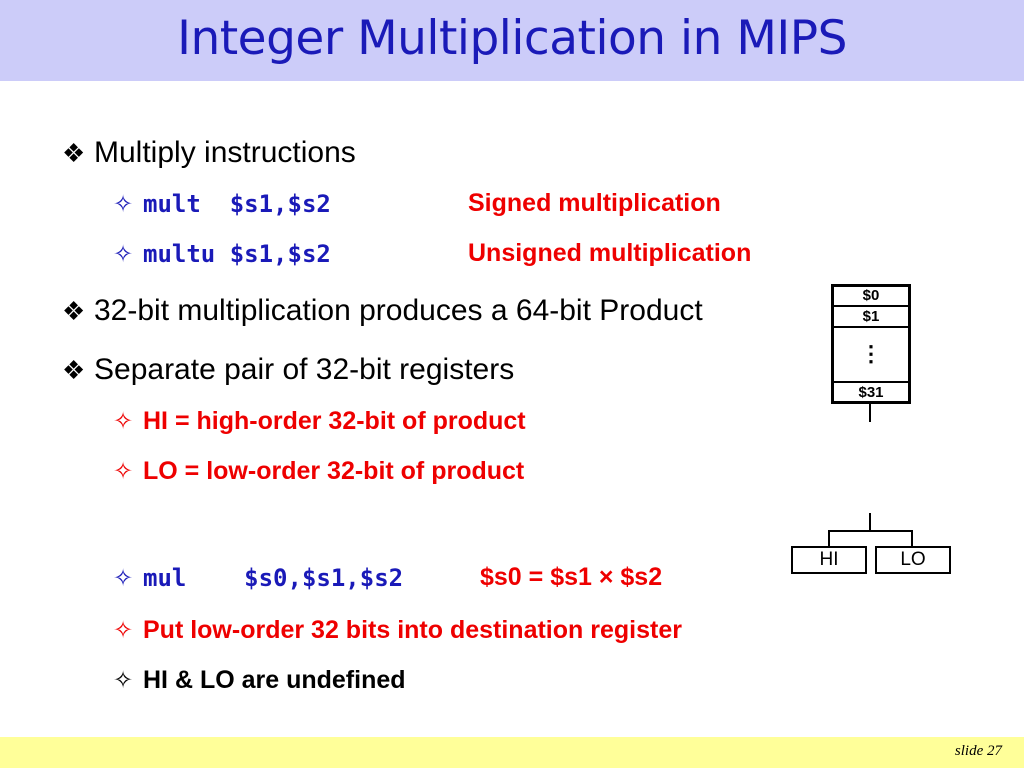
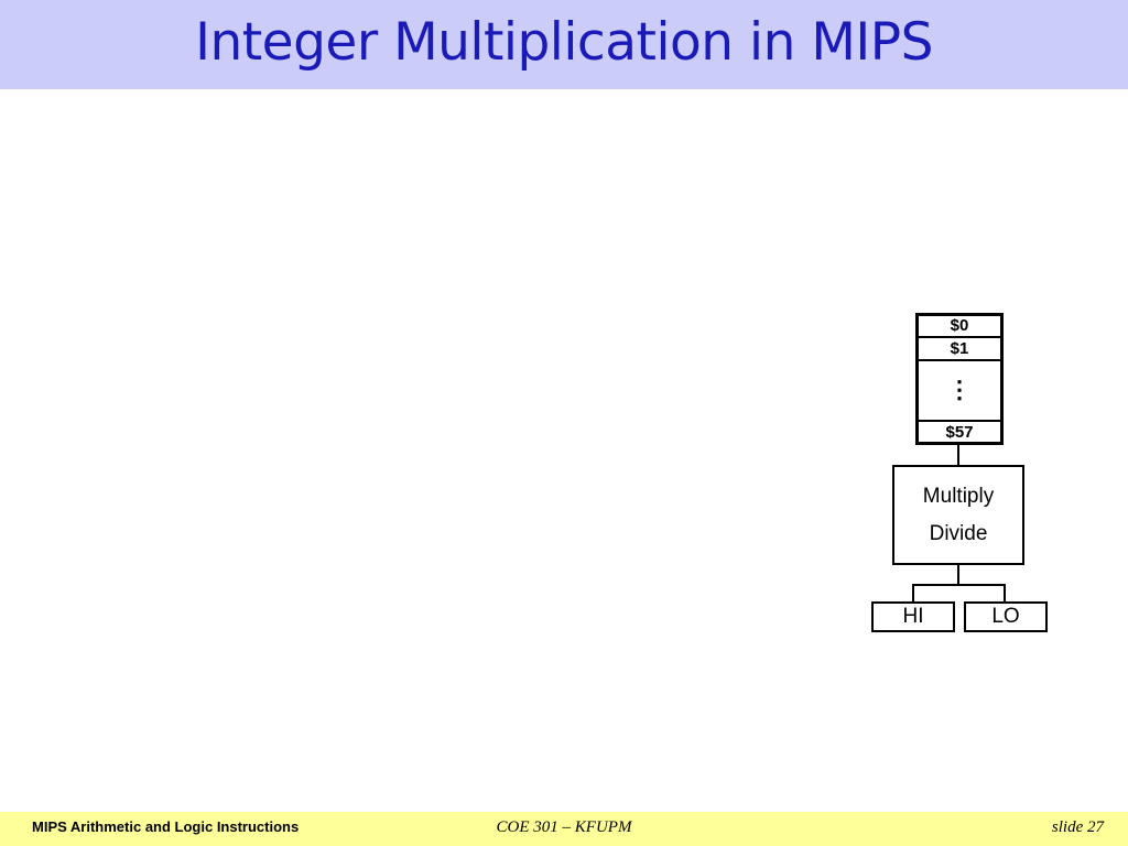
  Integer Multiplication in MIPS
- ❖ Multiply instructions
- ✧ mult $s1,$s2
- Signed multiplication
- ✧ multu $s1,$s2
- Unsigned multiplication
- ❖ 32-bit multiplication produces a 64-bit Product
- ❖ Separate pair of 32-bit registers
- ✧ HI = high-order 32-bit of product
- ✧ LO = low-order 32-bit of product
- ✧ mul $s0,$s1,$s2
- $s0 = $s1 × $s2
- ✧ Put low-order 32 bits into destination register
- ✧ HI & LO are undefined
  $0
  $1
  ⋮
- $31
+ $57
+ Multiply
+ Divide
  HI
  LO
+ MIPS Arithmetic and Logic Instructions
+ COE 301 – KFUPM
  slide 27
